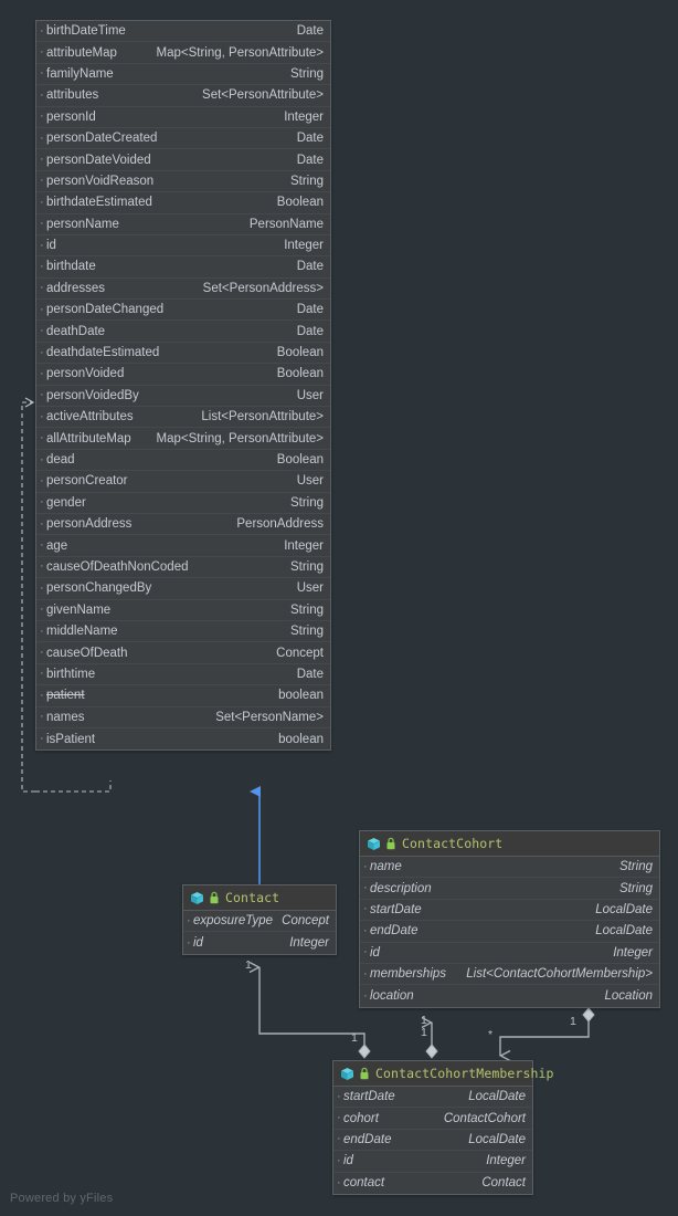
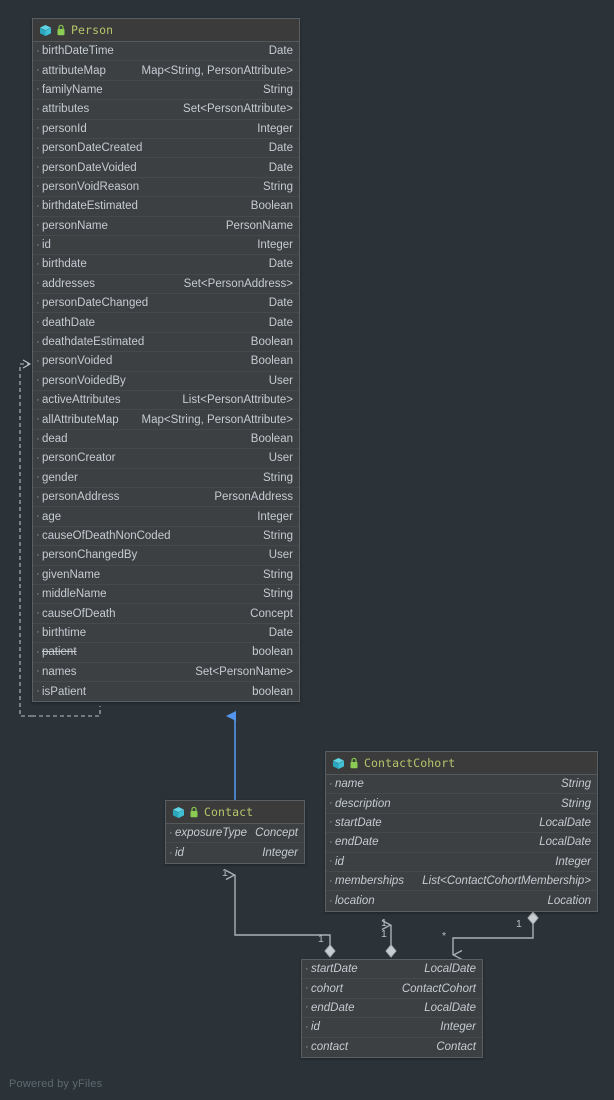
  1
  1
  1
  1
  *
  1
+ Person
  ·
  birthDateTime
  Date
  ·
  attributeMap
  Map<String, PersonAttribute>
  ·
  familyName
  String
  ·
  attributes
  Set<PersonAttribute>
  ·
  personId
  Integer
  ·
  personDateCreated
  Date
  ·
  personDateVoided
  Date
  ·
  personVoidReason
  String
  ·
  birthdateEstimated
  Boolean
  ·
  personName
  PersonName
  ·
  id
  Integer
  ·
  birthdate
  Date
  ·
  addresses
  Set<PersonAddress>
  ·
  personDateChanged
  Date
  ·
  deathDate
  Date
  ·
  deathdateEstimated
  Boolean
  ·
  personVoided
  Boolean
  ·
  personVoidedBy
  User
  ·
  activeAttributes
  List<PersonAttribute>
  ·
  allAttributeMap
  Map<String, PersonAttribute>
  ·
  dead
  Boolean
  ·
  personCreator
  User
  ·
  gender
  String
  ·
  personAddress
  PersonAddress
  ·
  age
  Integer
  ·
  causeOfDeathNonCoded
  String
  ·
  personChangedBy
  User
  ·
  givenName
  String
  ·
  middleName
  String
  ·
  causeOfDeath
  Concept
  ·
  birthtime
  Date
  ·
  patient
  boolean
  ·
  names
  Set<PersonName>
  ·
  isPatient
  boolean
  Contact
  ·
  exposureType
  Concept
  ·
  id
  Integer
  ContactCohort
  ·
  name
  String
  ·
  description
  String
  ·
  startDate
  LocalDate
  ·
  endDate
  LocalDate
  ·
  id
  Integer
  ·
  memberships
  List<ContactCohortMembership>
  ·
  location
  Location
- ContactCohortMembership
  ·
  startDate
  LocalDate
  ·
  cohort
  ContactCohort
  ·
  endDate
  LocalDate
  ·
  id
  Integer
  ·
  contact
  Contact
  Powered by yFiles
